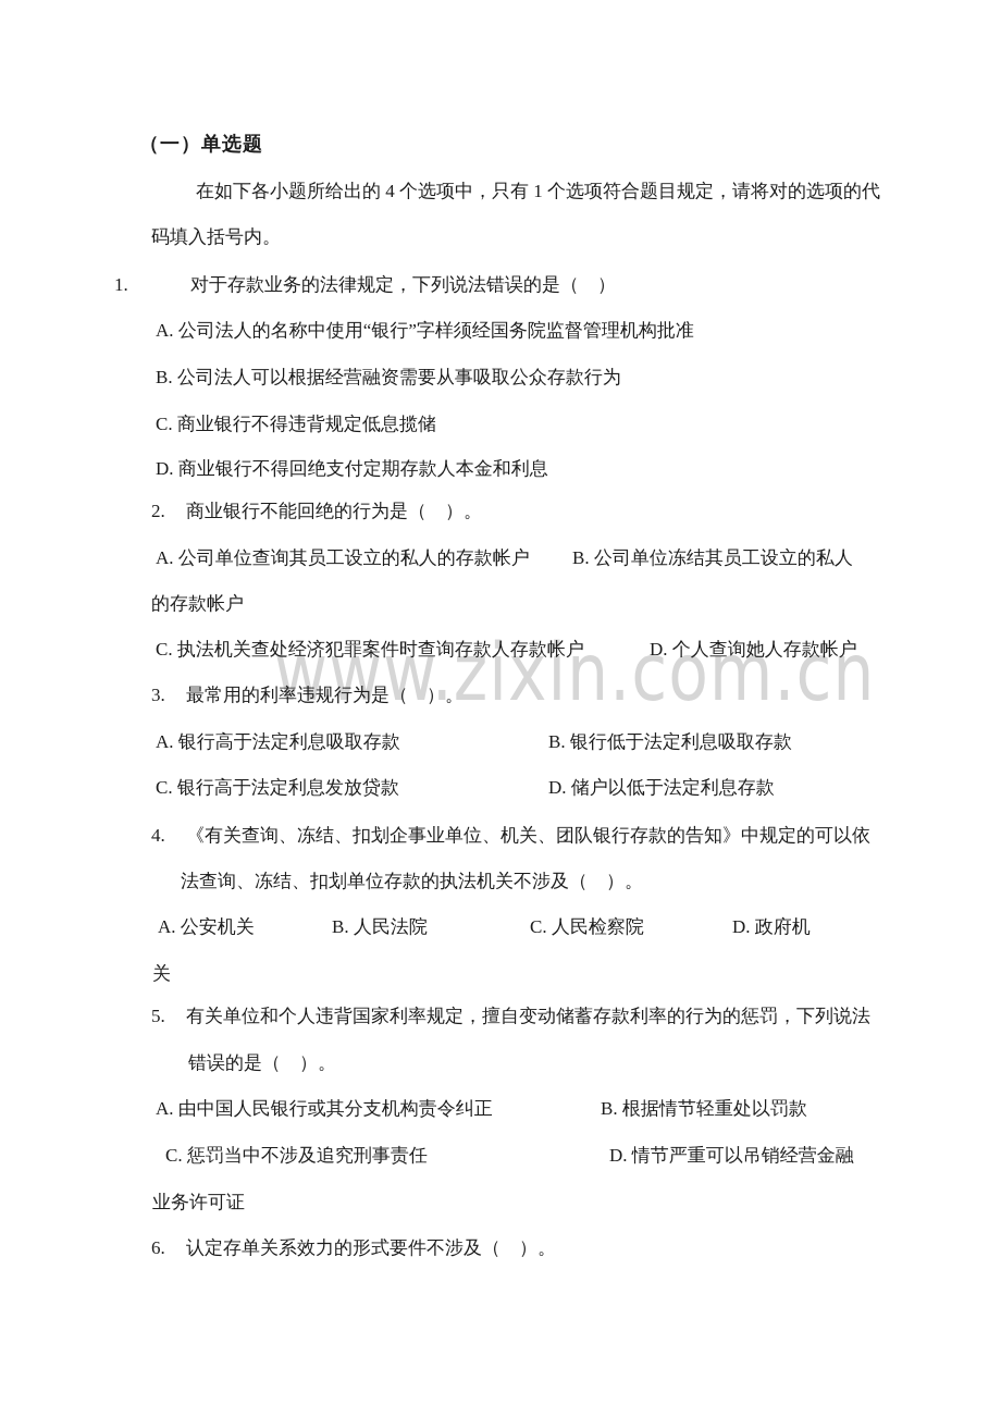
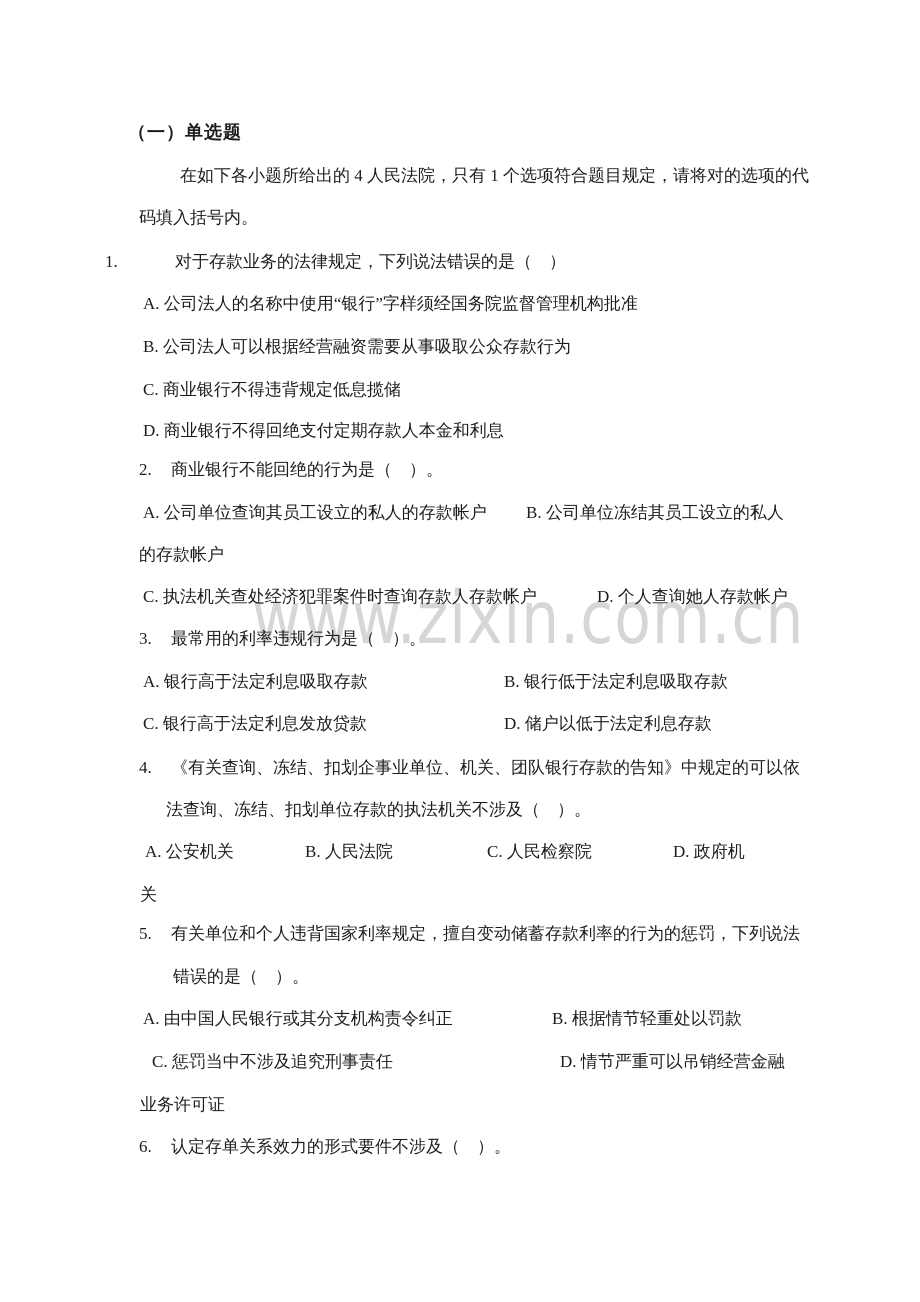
  www.zixin.com.cn
  （一）单选题
- 在如下各小题所给出的 4 个选项中，只有 1 个选项符合题目规定，请将对的选项的代
+ 在如下各小题所给出的 4 人民法院，只有 1 个选项符合题目规定，请将对的选项的代
  码填入括号内。
  1.
  对于存款业务的法律规定，下列说法错误的是（ ）
  A. 公司法人的名称中使用“银行”字样须经国务院监督管理机构批准
  B. 公司法人可以根据经营融资需要从事吸取公众存款行为
  C. 商业银行不得违背规定低息揽储
  D. 商业银行不得回绝支付定期存款人本金和利息
  2.
  商业银行不能回绝的行为是（ ）。
  A. 公司单位查询其员工设立的私人的存款帐户
  B. 公司单位冻结其员工设立的私人
  的存款帐户
  C. 执法机关查处经济犯罪案件时查询存款人存款帐户
  D. 个人查询她人存款帐户
  3.
  最常用的利率违规行为是（ ）。
  A. 银行高于法定利息吸取存款
  B. 银行低于法定利息吸取存款
  C. 银行高于法定利息发放贷款
  D. 储户以低于法定利息存款
  4.
  《有关查询、冻结、扣划企事业单位、机关、团队银行存款的告知》中规定的可以依
  法查询、冻结、扣划单位存款的执法机关不涉及（ ）。
  A. 公安机关
  B. 人民法院
  C. 人民检察院
  D. 政府机
  关
  5.
  有关单位和个人违背国家利率规定，擅自变动储蓄存款利率的行为的惩罚，下列说法
  错误的是（ ）。
  A. 由中国人民银行或其分支机构责令纠正
  B. 根据情节轻重处以罚款
  C. 惩罚当中不涉及追究刑事责任
  D. 情节严重可以吊销经营金融
  业务许可证
  6.
  认定存单关系效力的形式要件不涉及（ ）。
